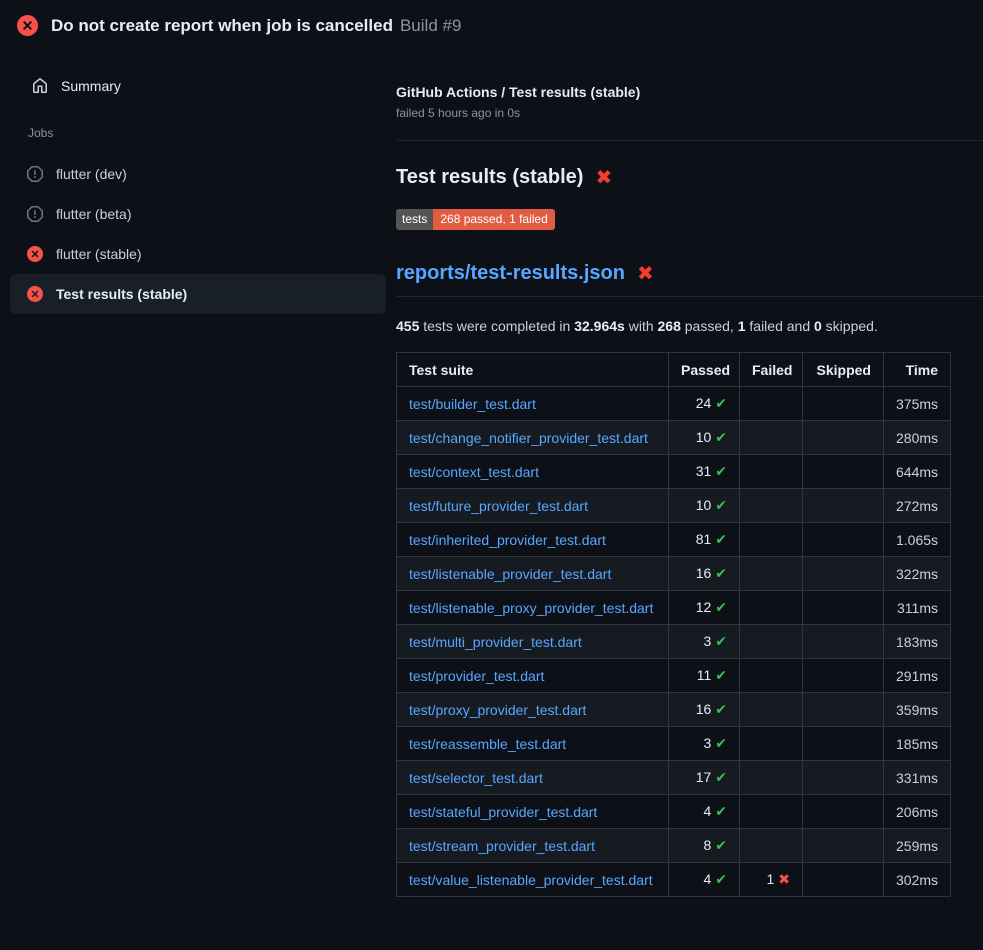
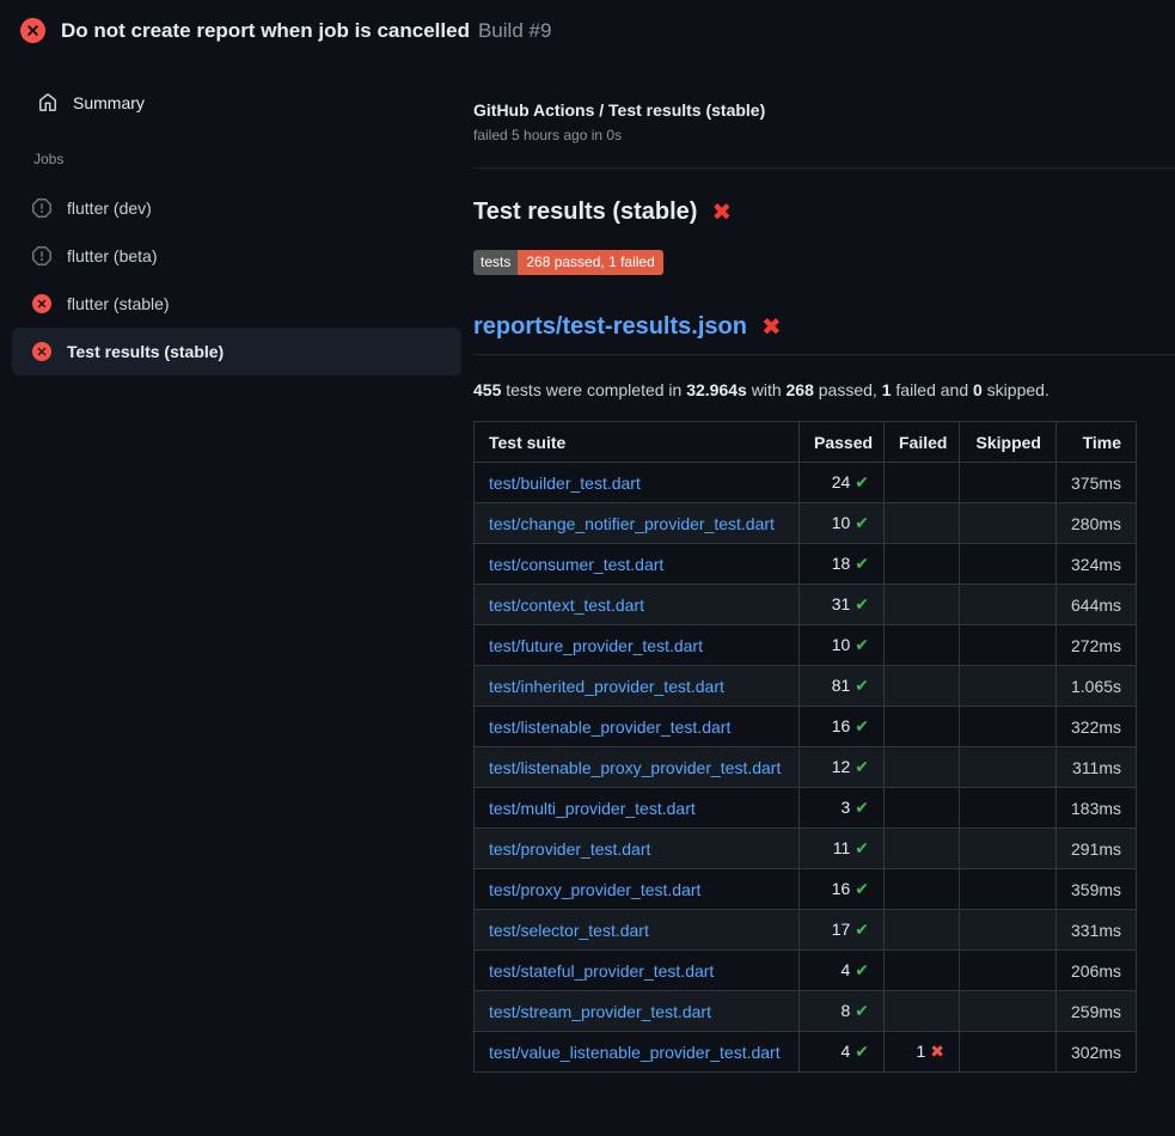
  Do not create report when job is cancelled
  Build #9
  Summary
  Jobs
  flutter (dev)
  flutter (beta)
  flutter (stable)
  Test results (stable)
  GitHub Actions / Test results (stable)
  failed 5 hours ago in 0s
  Test results (stable)
  ✖
  tests
  268 passed, 1 failed
  reports/test-results.json
  ✖
  455 tests were completed in 32.964s with 268 passed, 1 failed and 0 skipped.
  Test suite	Passed	Failed	Skipped	Time
  test/builder_test.dart	24 ✔			375ms
  test/change_notifier_provider_test.dart	10 ✔			280ms
+ test/consumer_test.dart	18 ✔			324ms
  test/context_test.dart	31 ✔			644ms
  test/future_provider_test.dart	10 ✔			272ms
  test/inherited_provider_test.dart	81 ✔			1.065s
  test/listenable_provider_test.dart	16 ✔			322ms
  test/listenable_proxy_provider_test.dart	12 ✔			311ms
  test/multi_provider_test.dart	3 ✔			183ms
  test/provider_test.dart	11 ✔			291ms
  test/proxy_provider_test.dart	16 ✔			359ms
- test/reassemble_test.dart	3 ✔			185ms
  test/selector_test.dart	17 ✔			331ms
  test/stateful_provider_test.dart	4 ✔			206ms
  test/stream_provider_test.dart	8 ✔			259ms
  test/value_listenable_provider_test.dart	4 ✔	1 ✖		302ms
